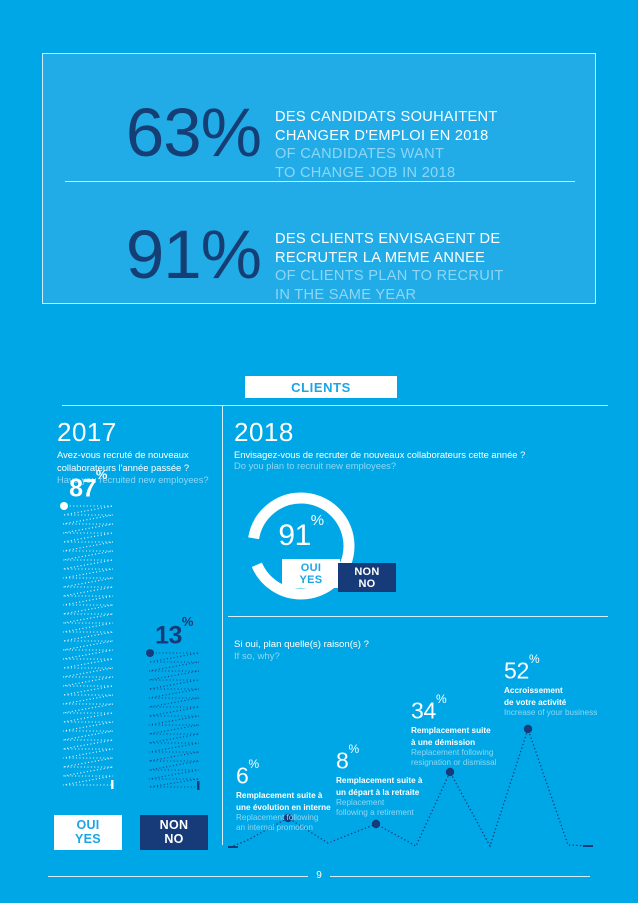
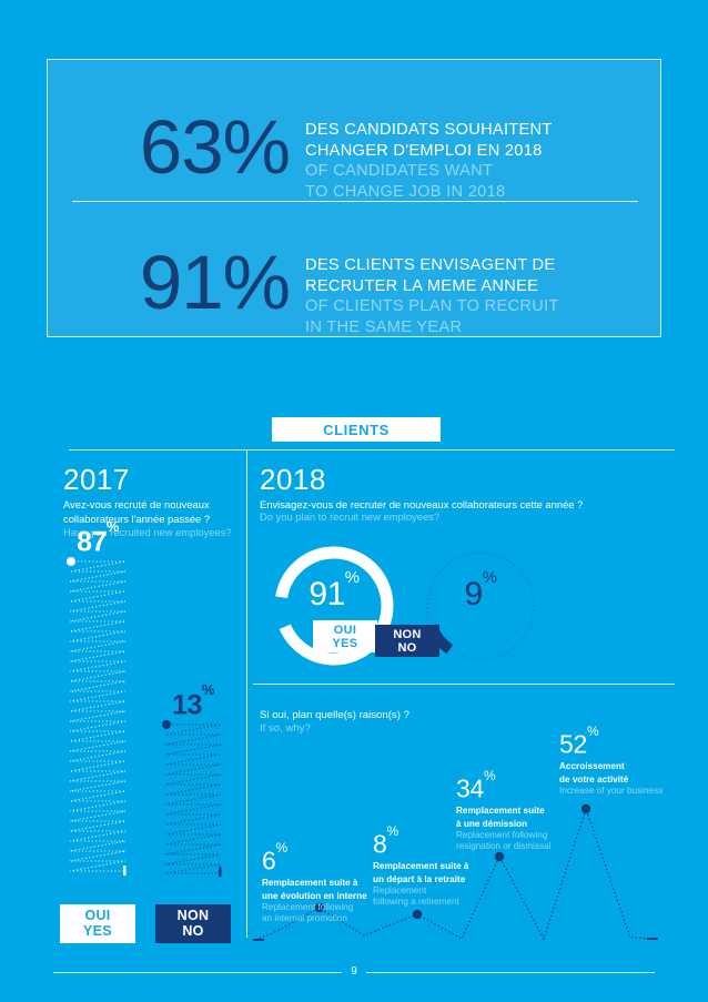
  63%
  DES CANDIDATS SOUHAITENT
  CHANGER D'EMPLOI EN 2018
  OF CANDIDATES WANT
  TO CHANGE JOB IN 2018
  91%
  DES CLIENTS ENVISAGENT DE
  RECRUTER LA MEME ANNEE
  OF CLIENTS PLAN TO RECRUIT
  IN THE SAME YEAR
  CLIENTS
  2017
  Avez-vous recruté de nouveaux
  collaborateurs l'année passée ?
  Have you recruited new employees?
  87%
  13%
  OUI
  YES
  NON
  NO
  2018
  Envisagez-vous de recruter de nouveaux collaborateurs cette année ?
  Do you plan to recruit new employees?
  91%
+ 9%
  OUI
  YES
  NON
  NO
  Si oui, plan quelle(s) raison(s) ?
  If so, why?
  6%
  Remplacement suite à
  une évolution en interne
  Replacement following
  an internal promotion
  8%
  Remplacement suite à
  un départ à la retraite
  Replacement
  following a retirement
  34%
  Remplacement suite
  à une démission
  Replacement following
  resignation or dismissal
  52%
  Accroissement
  de votre activité
  Increase of your business
  9
